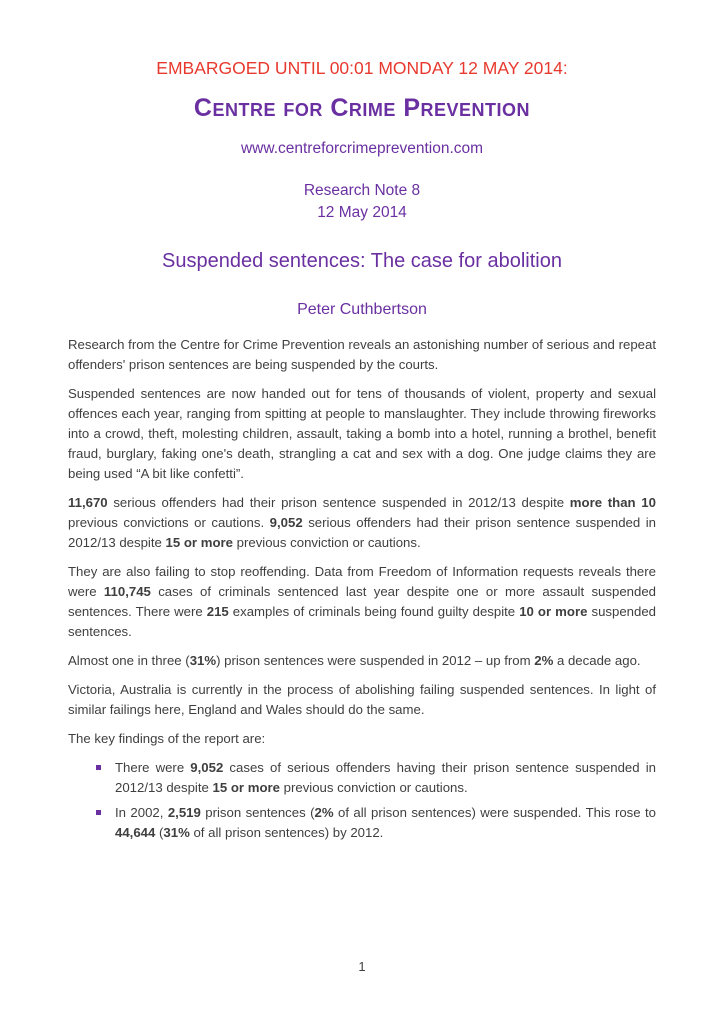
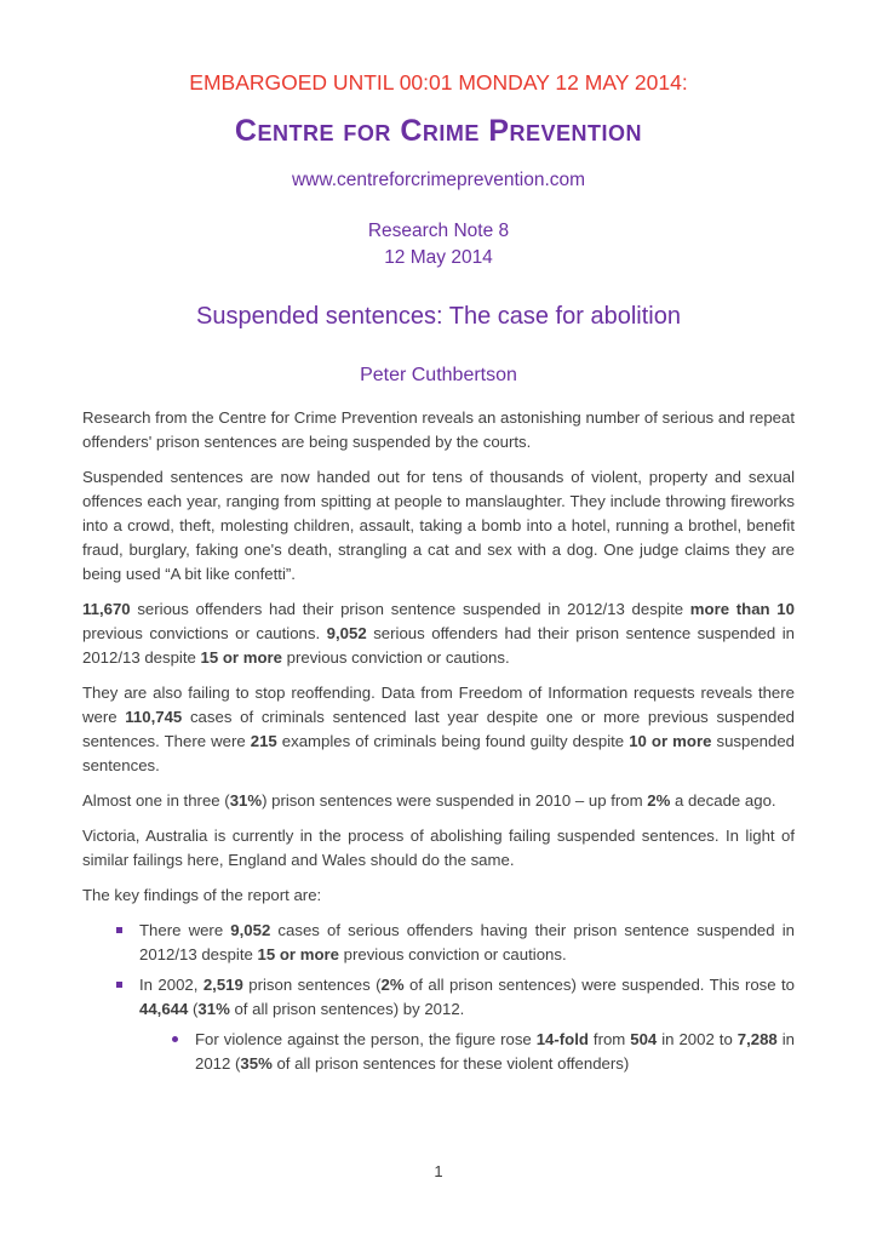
  EMBARGOED UNTIL 00:01 MONDAY 12 MAY 2014:
  Centre for Crime Prevention
  www.centreforcrimeprevention.com
  Research Note 8
  12 May 2014
  Suspended sentences: The case for abolition
  Peter Cuthbertson
  Research from the Centre for Crime Prevention reveals an astonishing number of serious and repeat offenders' prison sentences are being suspended by the courts.
  Suspended sentences are now handed out for tens of thousands of violent, property and sexual offences each year, ranging from spitting at people to manslaughter. They include throwing fireworks into a crowd, theft, molesting children, assault, taking a bomb into a hotel, running a brothel, benefit fraud, burglary, faking one's death, strangling a cat and sex with a dog. One judge claims they are being used “A bit like confetti”.
  11,670 serious offenders had their prison sentence suspended in 2012/13 despite more than 10 previous convictions or cautions. 9,052 serious offenders had their prison sentence suspended in 2012/13 despite 15 or more previous conviction or cautions.
- They are also failing to stop reoffending. Data from Freedom of Information requests reveals there were 110,745 cases of criminals sentenced last year despite one or more assault suspended sentences. There were 215 examples of criminals being found guilty despite 10 or more suspended sentences.
+ They are also failing to stop reoffending. Data from Freedom of Information requests reveals there were 110,745 cases of criminals sentenced last year despite one or more previous suspended sentences. There were 215 examples of criminals being found guilty despite 10 or more suspended sentences.
- Almost one in three (31%) prison sentences were suspended in 2012 – up from 2% a decade ago.
+ Almost one in three (31%) prison sentences were suspended in 2010 – up from 2% a decade ago.
  Victoria, Australia is currently in the process of abolishing failing suspended sentences. In light of similar failings here, England and Wales should do the same.
  The key findings of the report are:
  There were 9,052 cases of serious offenders having their prison sentence suspended in 2012/13 despite 15 or more previous conviction or cautions.
  In 2002, 2,519 prison sentences (2% of all prison sentences) were suspended. This rose to 44,644 (31% of all prison sentences) by 2012.
+ For violence against the person, the figure rose 14-fold from 504 in 2002 to 7,288 in 2012 (35% of all prison sentences for these violent offenders)
  1
